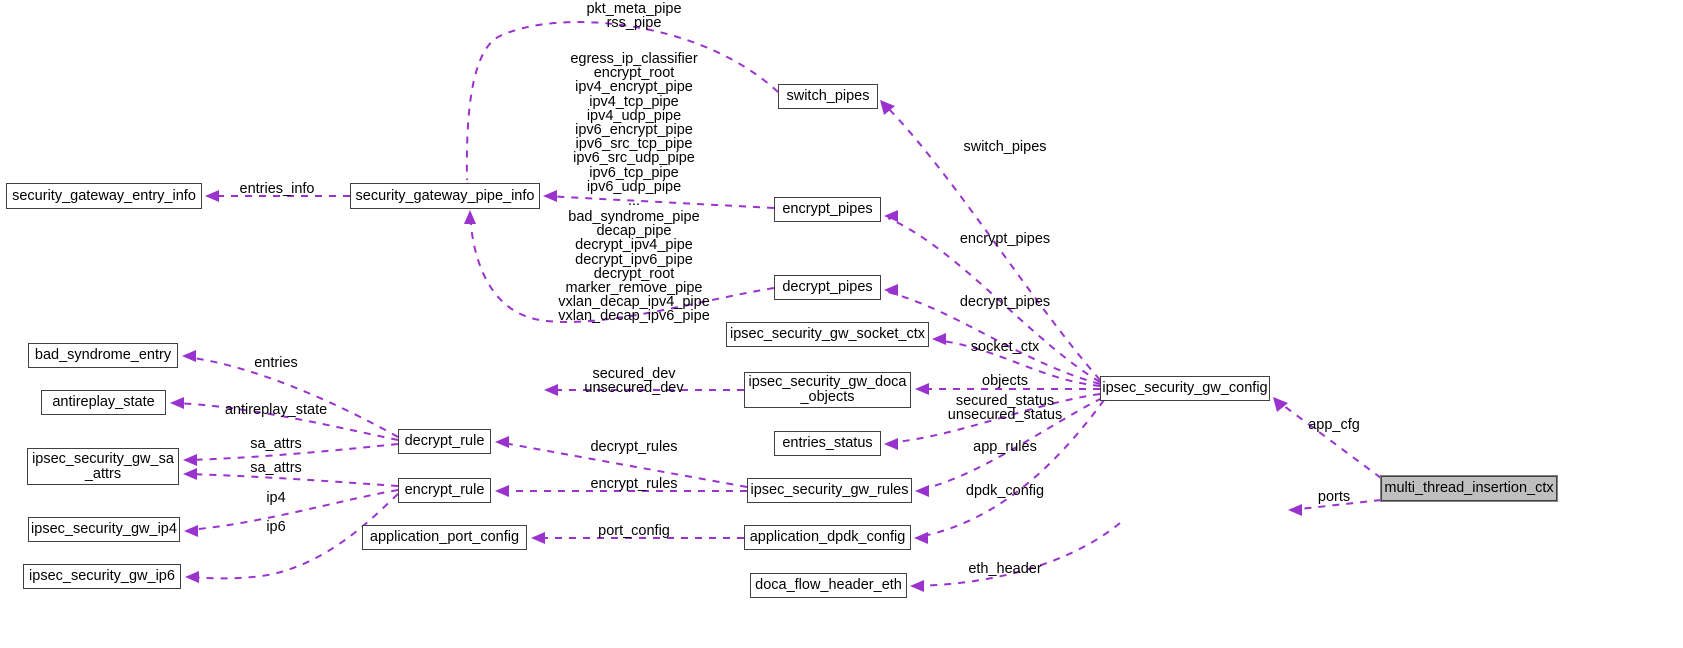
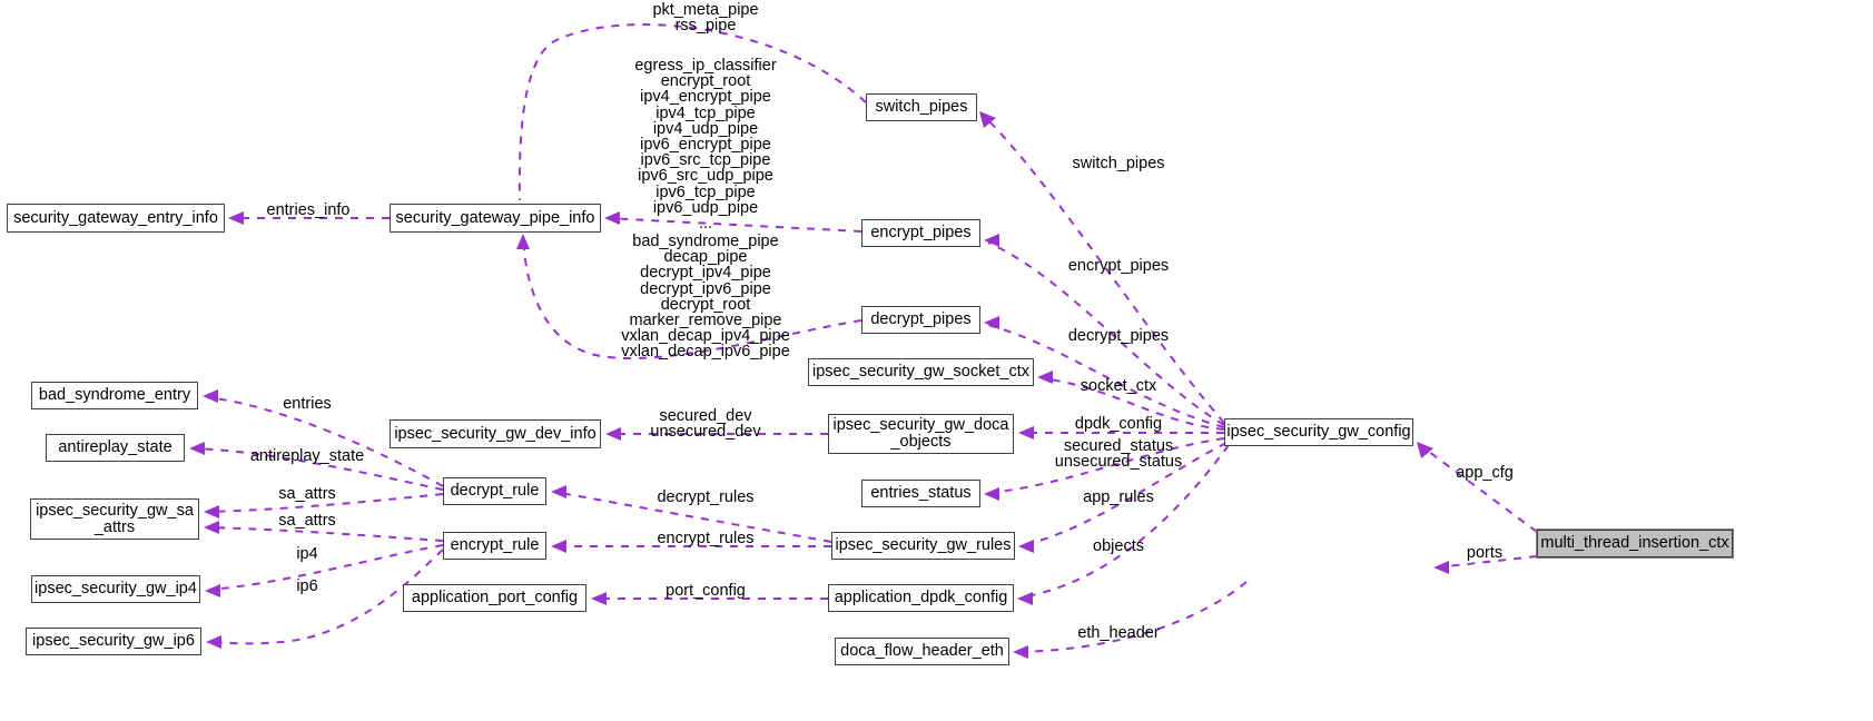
  pkt_meta_pipe
  rss_pipe
  egress_ip_classifier
  encrypt_root
  ipv4_encrypt_pipe
  ipv4_tcp_pipe
  ipv4_udp_pipe
  ipv6_encrypt_pipe
  ipv6_src_tcp_pipe
  ipv6_src_udp_pipe
  ipv6_tcp_pipe
  ipv6_udp_pipe
  ...
  bad_syndrome_pipe
  decap_pipe
  decrypt_ipv4_pipe
  decrypt_ipv6_pipe
  decrypt_root
  marker_remove_pipe
  vxlan_decap_ipv4_pipe
  vxlan_decap_ipv6_pipe
  entries_info
  switch_pipes
  encrypt_pipes
  decrypt_pipes
  socket_ctx
- objects
+ dpdk_config
  secured_status
  unsecured_status
  app_rules
- dpdk_config
+ objects
  eth_header
  app_cfg
  ports
  decrypt_rules
  encrypt_rules
  port_config
  secured_dev
  unsecured_dev
  entries
  antireplay_state
  sa_attrs
  sa_attrs
  ip4
  ip6
  security_gateway_entry_info
  security_gateway_pipe_info
  switch_pipes
  encrypt_pipes
  decrypt_pipes
  ipsec_security_gw_socket_ctx
+ ipsec_security_gw_dev_info
  ipsec_security_gw_doca
  _objects
  ipsec_security_gw_config
  bad_syndrome_entry
  antireplay_state
  ipsec_security_gw_sa
  _attrs
  ipsec_security_gw_ip4
  ipsec_security_gw_ip6
  decrypt_rule
  encrypt_rule
  application_port_config
  entries_status
  ipsec_security_gw_rules
  application_dpdk_config
  doca_flow_header_eth
  multi_thread_insertion_ctx
